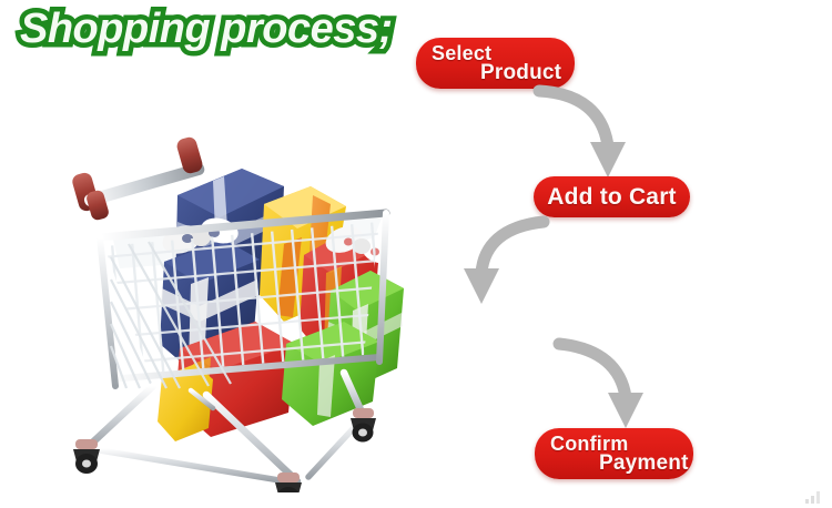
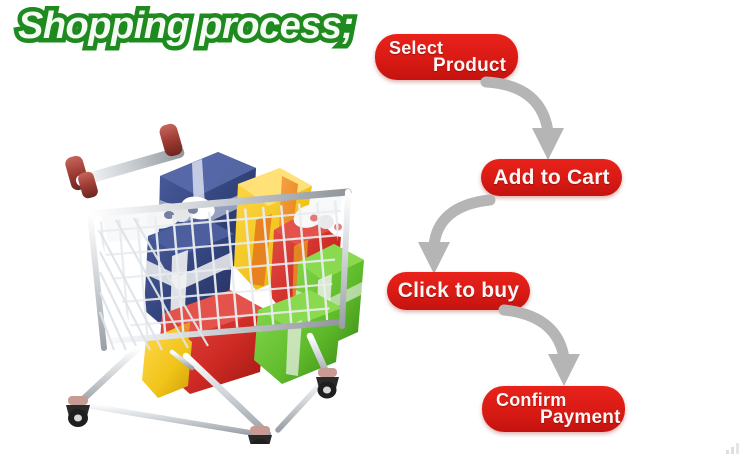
  Shopping process;
  Select
  Product
  Add to Cart
+ Click to buy
  Confirm
  Payment
